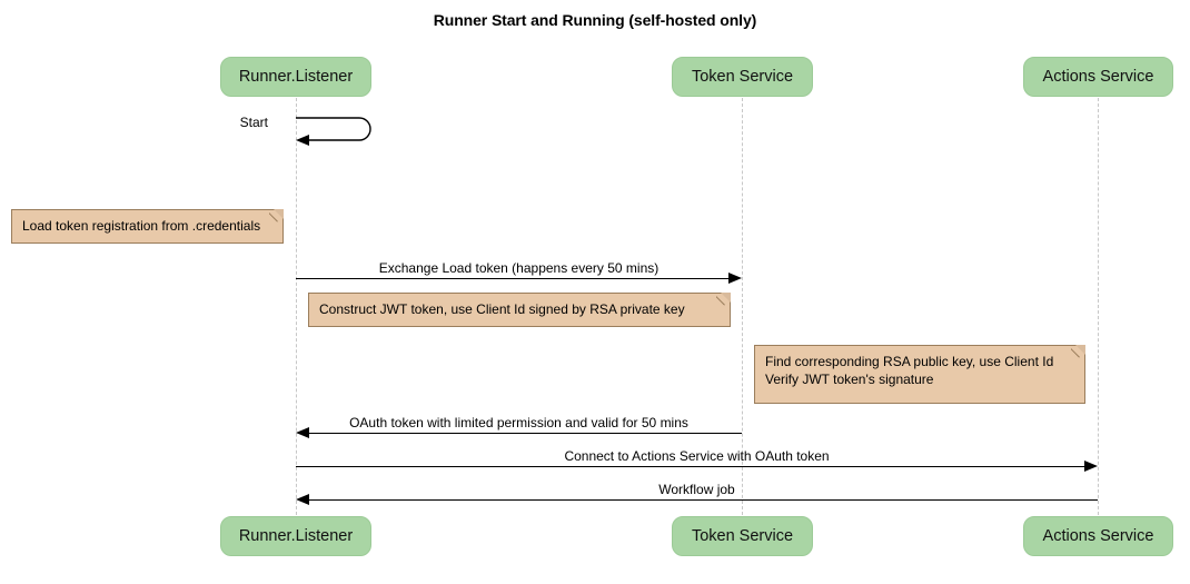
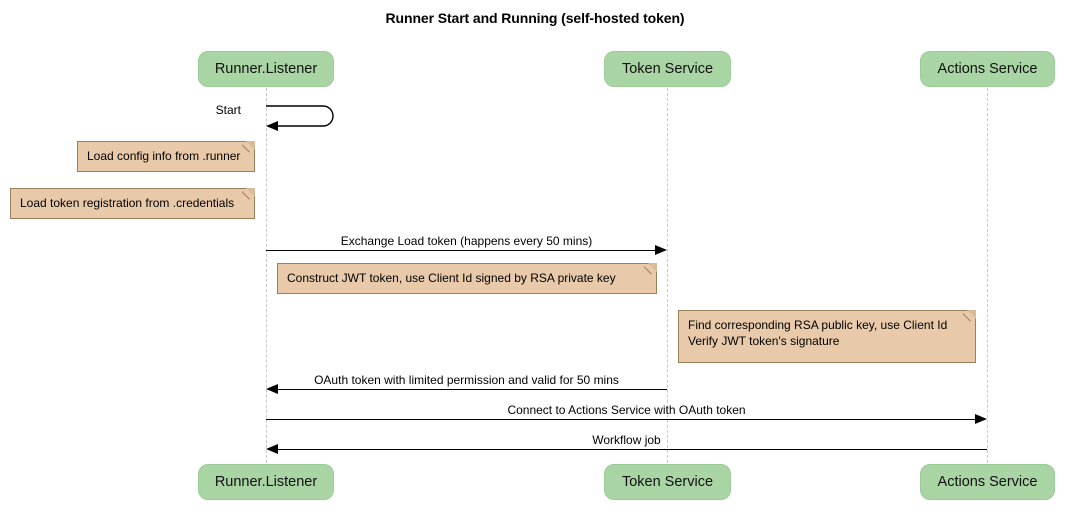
- Runner Start and Running (self-hosted only)
+ Runner Start and Running (self-hosted token)
  Runner.Listener
  Token Service
  Actions Service
  Runner.Listener
  Token Service
  Actions Service
  Start
+ Load config info from .runner
  Load token registration from .credentials
  Exchange Load token (happens every 50 mins)
  Construct JWT token, use Client Id signed by RSA private key
  Find corresponding RSA public key, use Client Id
  Verify JWT token's signature
  OAuth token with limited permission and valid for 50 mins
  Connect to Actions Service with OAuth token
  Workflow job
